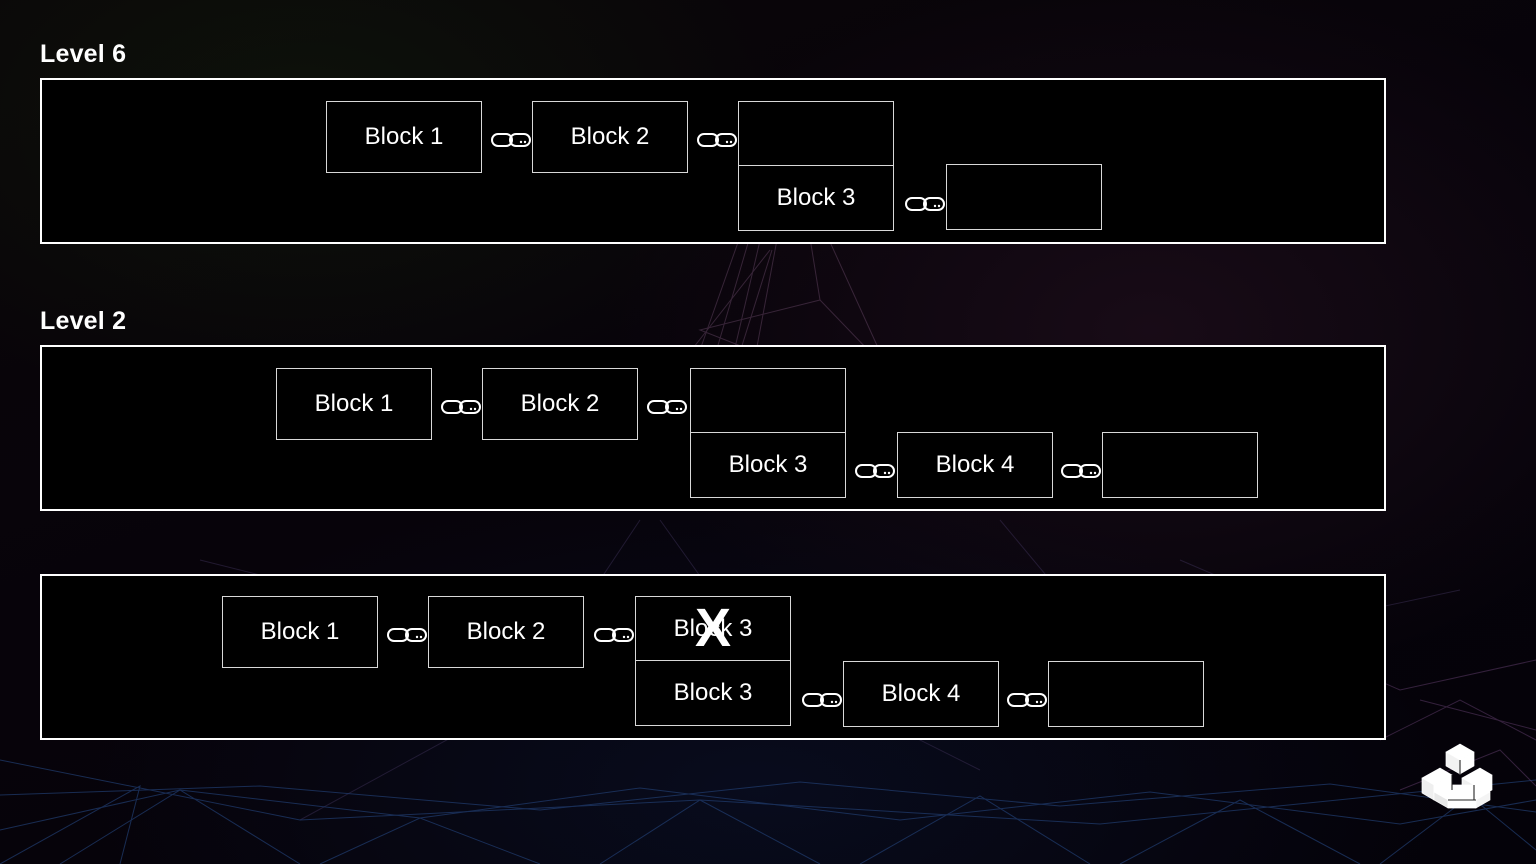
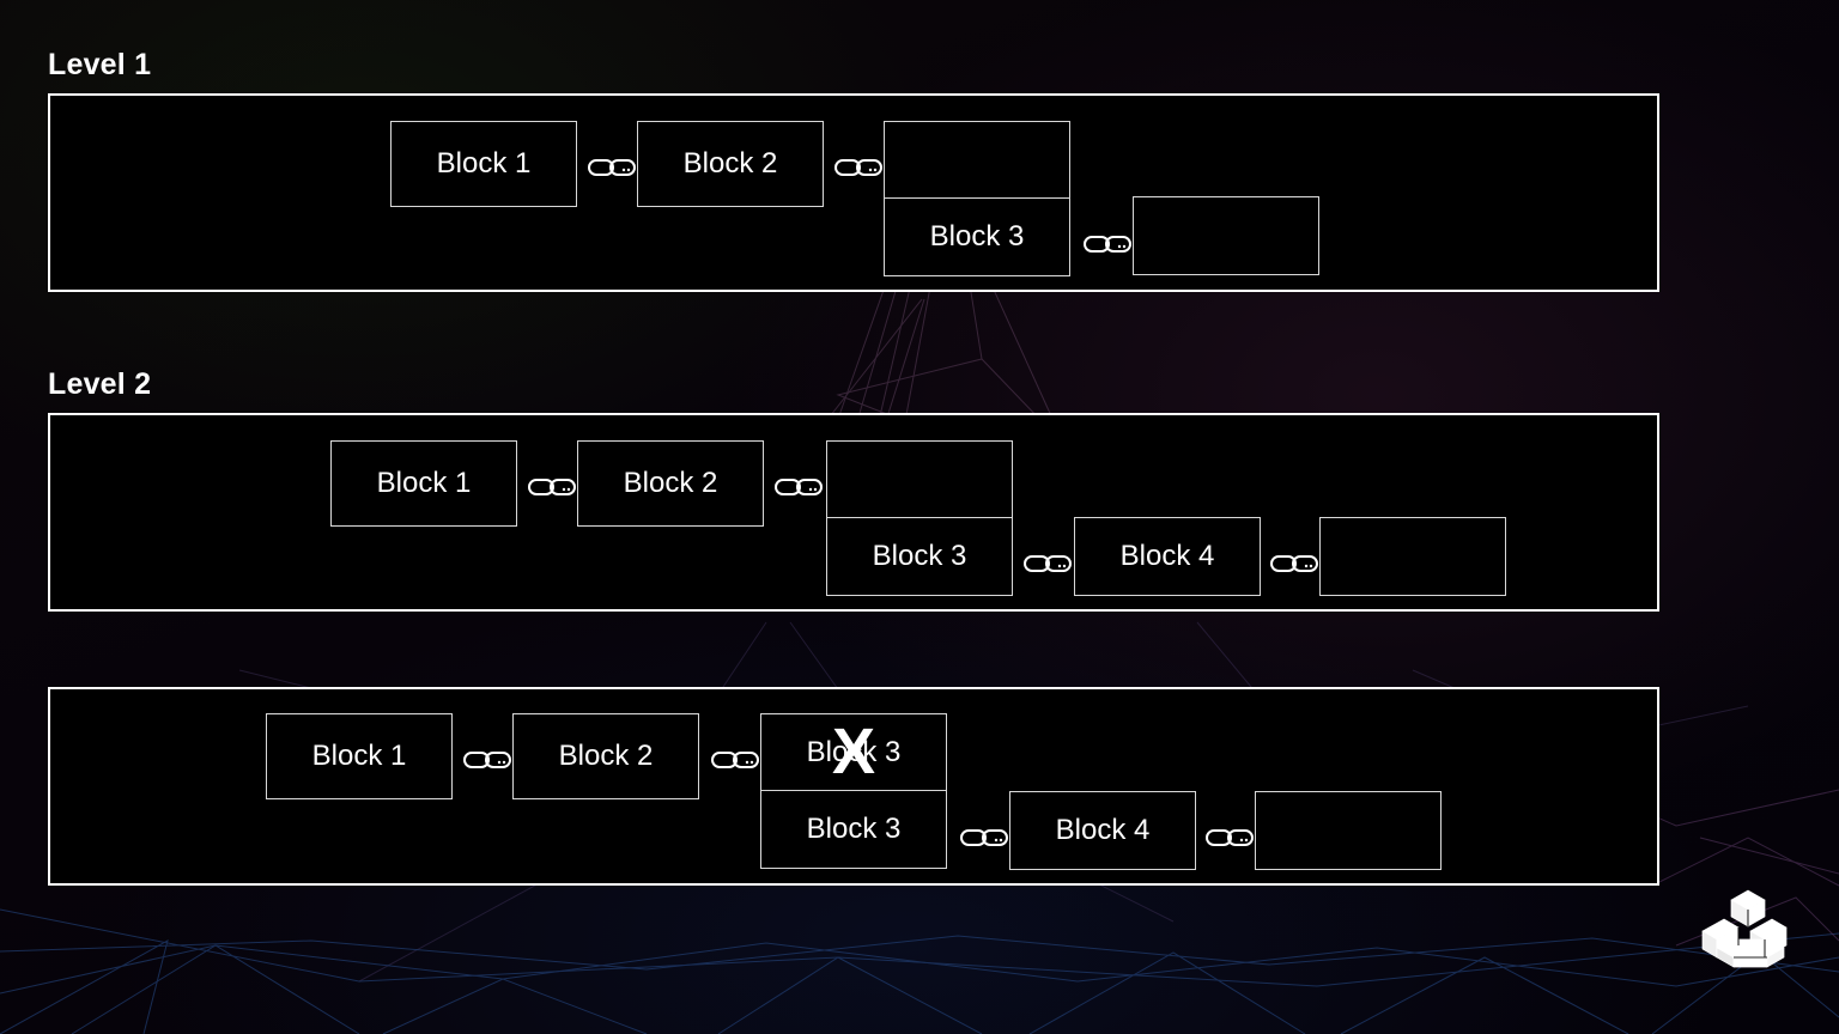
- Level 6
+ Level 1
  Block 1
  Block 2
  Block 3
  Level 2
  Block 1
  Block 2
  Block 3
  Block 4
  Block 1
  Block 2
  Block 3
  X
  Block 3
  Block 4
